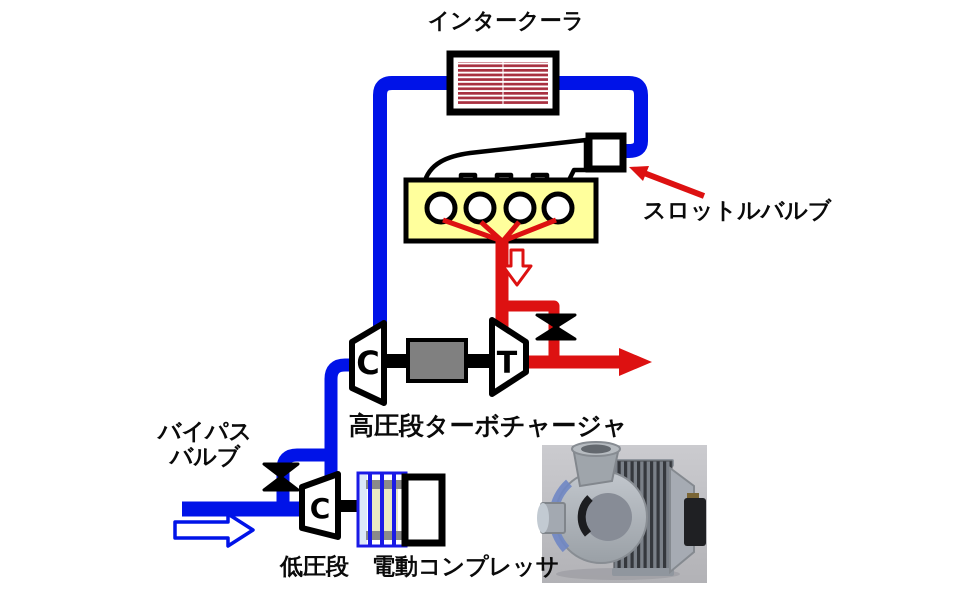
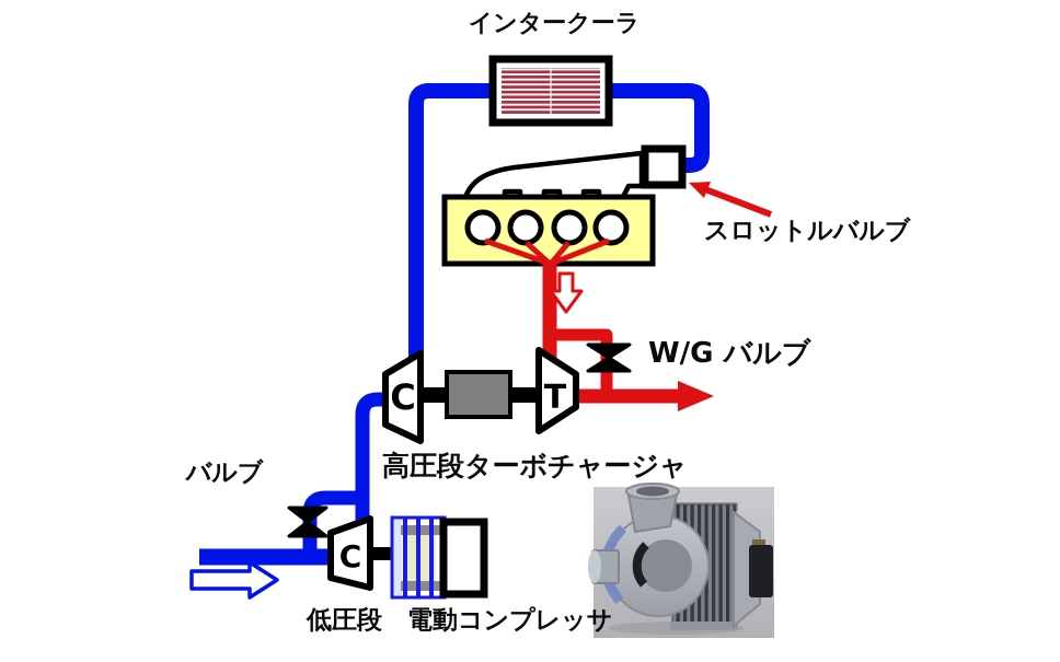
  インタークーラ
  スロットルバルブ
+ W/G バルブ
  高圧段ターボチャージャ
- バイパス
  バルブ
  低圧段 電動コンプレッサ
  C
  T
  C
